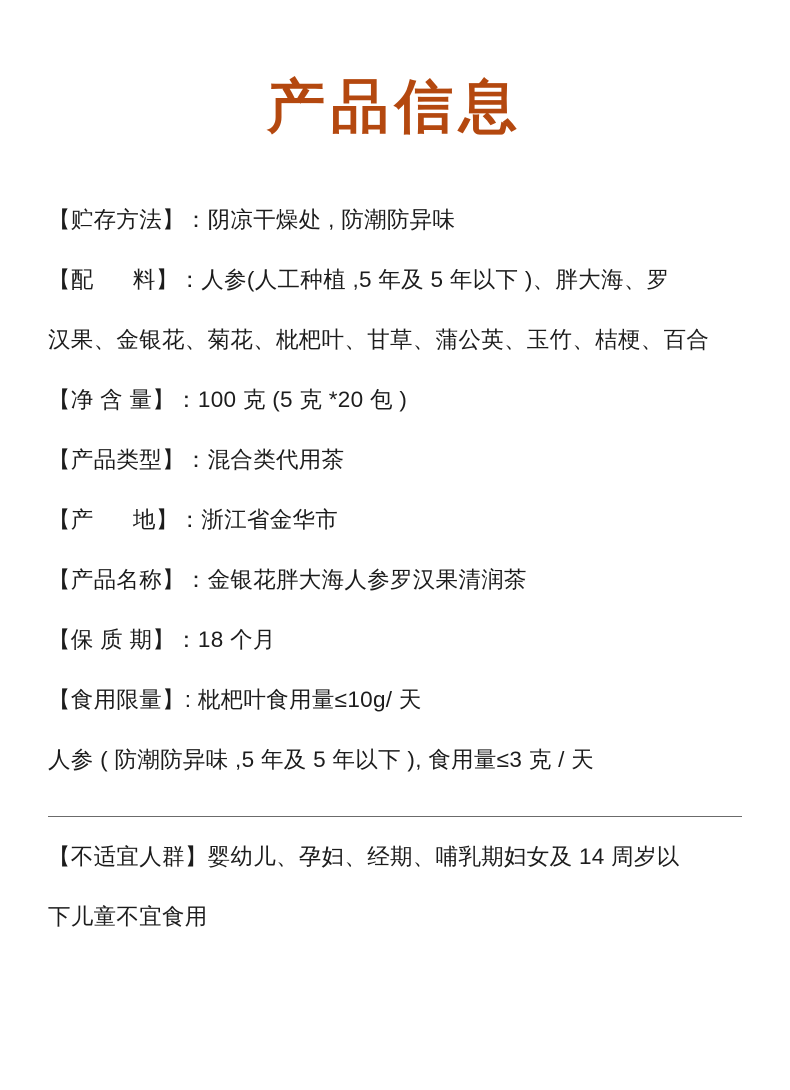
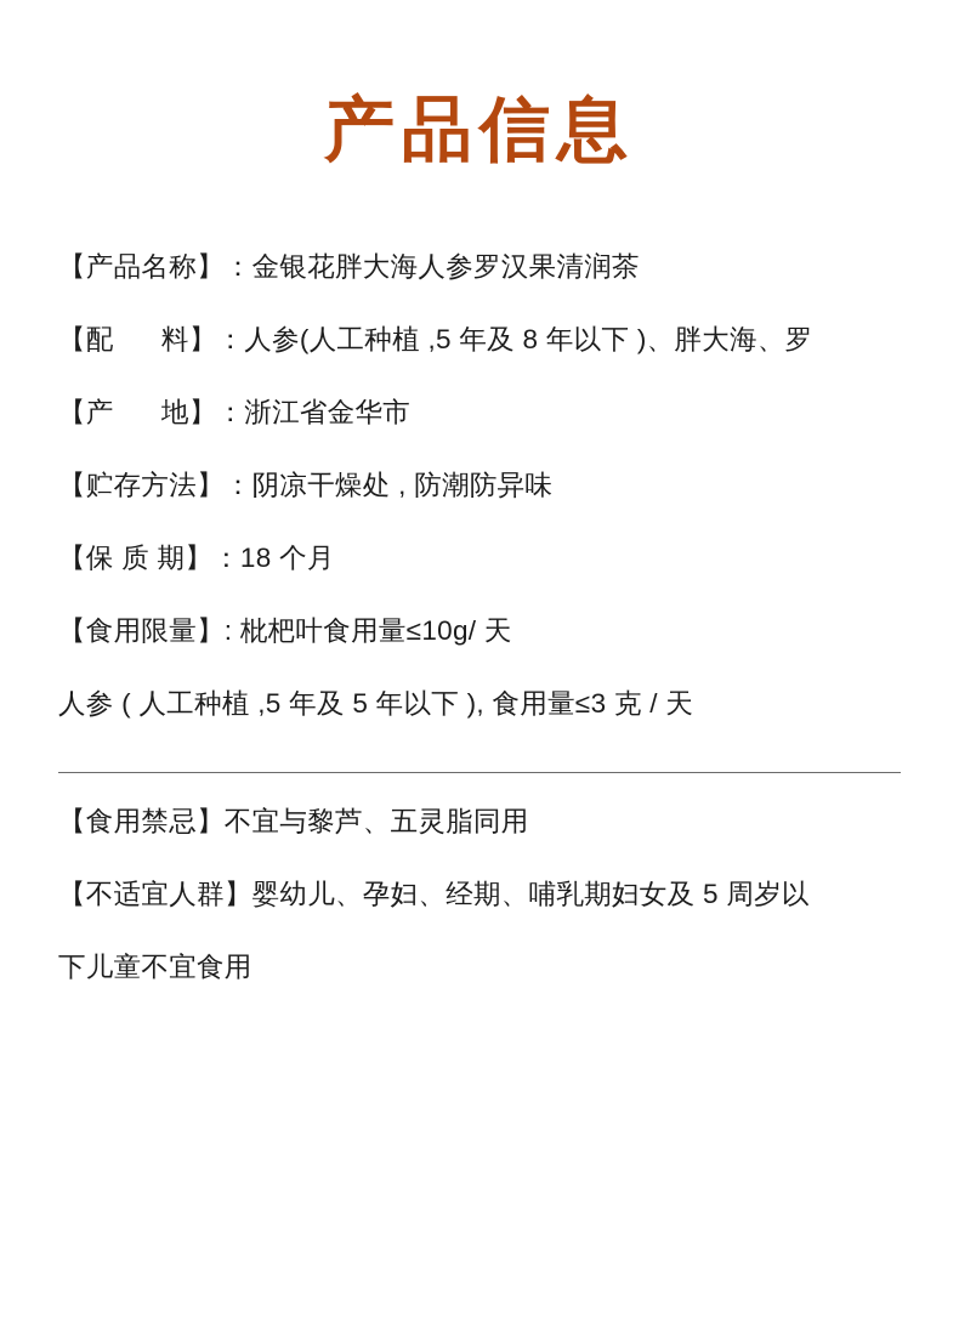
  产品信息
- 【贮存方法】：阴凉干燥处 , 防潮防异味
+ 【产品名称】：金银花胖大海人参罗汉果清润茶
- 【配 料】：人参(人工种植 ,5 年及 5 年以下 )、胖大海、罗
+ 【配 料】：人参(人工种植 ,5 年及 8 年以下 )、胖大海、罗
- 汉果、金银花、菊花、枇杷叶、甘草、蒲公英、玉竹、桔梗、百合
- 【净 含 量】：100 克 (5 克 *20 包 )
- 【产品类型】：混合类代用茶
  【产 地】：浙江省金华市
- 【产品名称】：金银花胖大海人参罗汉果清润茶
+ 【贮存方法】：阴凉干燥处 , 防潮防异味
  【保 质 期】：18 个月
  【食用限量】: 枇杷叶食用量≤10g/ 天
- 人参 ( 防潮防异味 ,5 年及 5 年以下 ), 食用量≤3 克 / 天
+ 人参 ( 人工种植 ,5 年及 5 年以下 ), 食用量≤3 克 / 天
+ 【食用禁忌】不宜与黎芦、五灵脂同用
- 【不适宜人群】婴幼儿、孕妇、经期、哺乳期妇女及 14 周岁以
+ 【不适宜人群】婴幼儿、孕妇、经期、哺乳期妇女及 5 周岁以
  下儿童不宜食用
